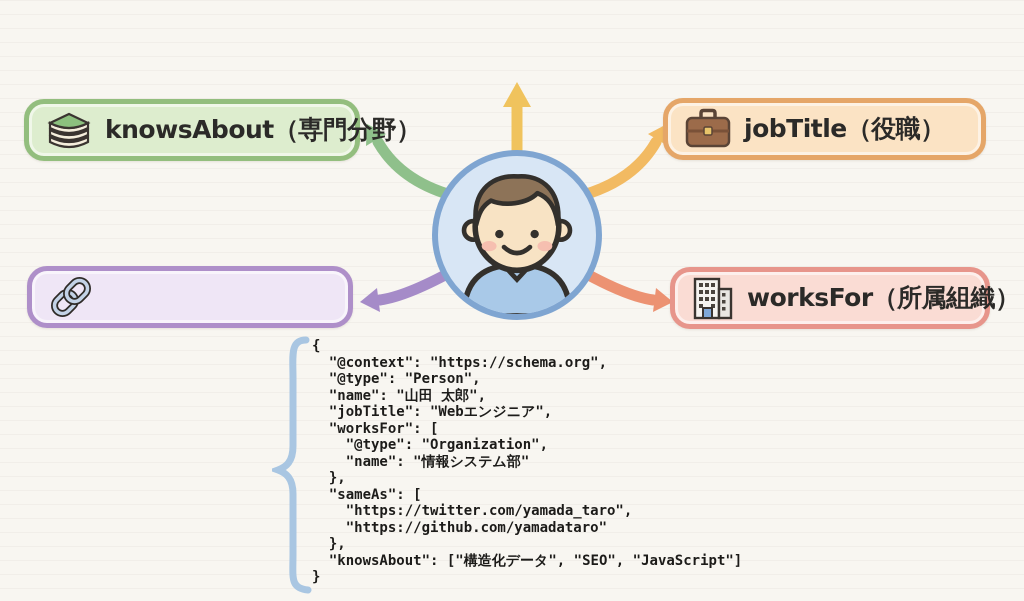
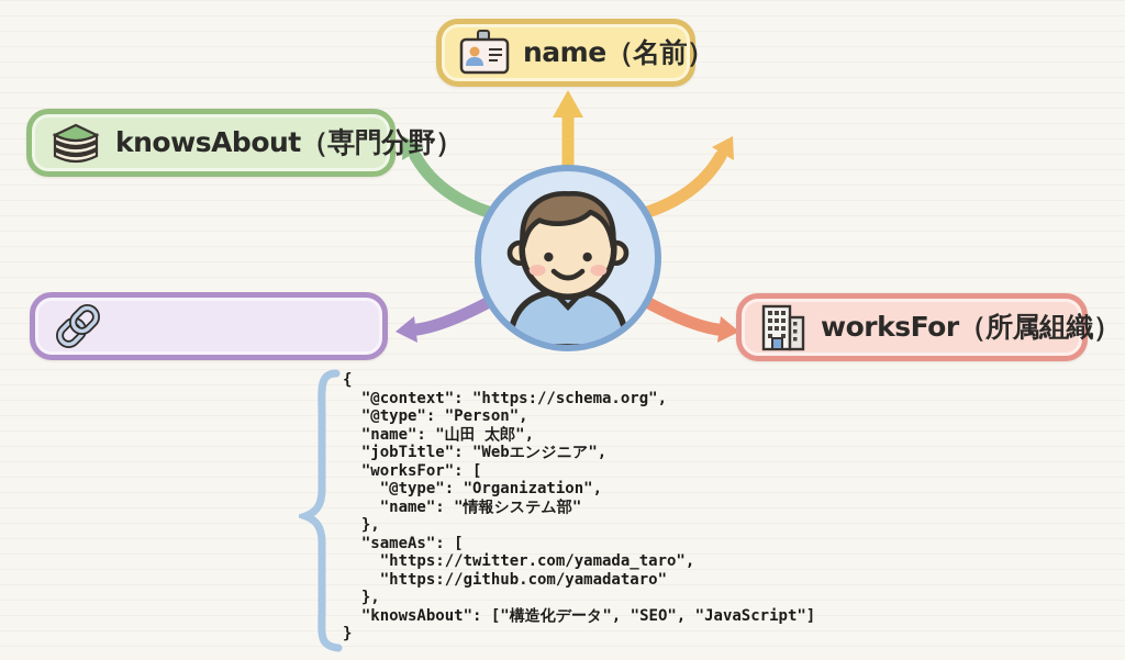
+ name（名前）
  knowsAbout（専門分野）
- jobTitle（役職）
  worksFor（所属組織）
  {
  "@context": "https://schema.org",
  "@type": "Person",
  "name": "山田 太郎",
  "jobTitle": "Webエンジニア",
  "worksFor": [
  "@type": "Organization",
  "name": "情報システム部"
  },
  "sameAs": [
  "https://twitter.com/yamada_taro",
  "https://github.com/yamadataro"
  },
  "knowsAbout": ["構造化データ", "SEO", "JavaScript"]
  }
